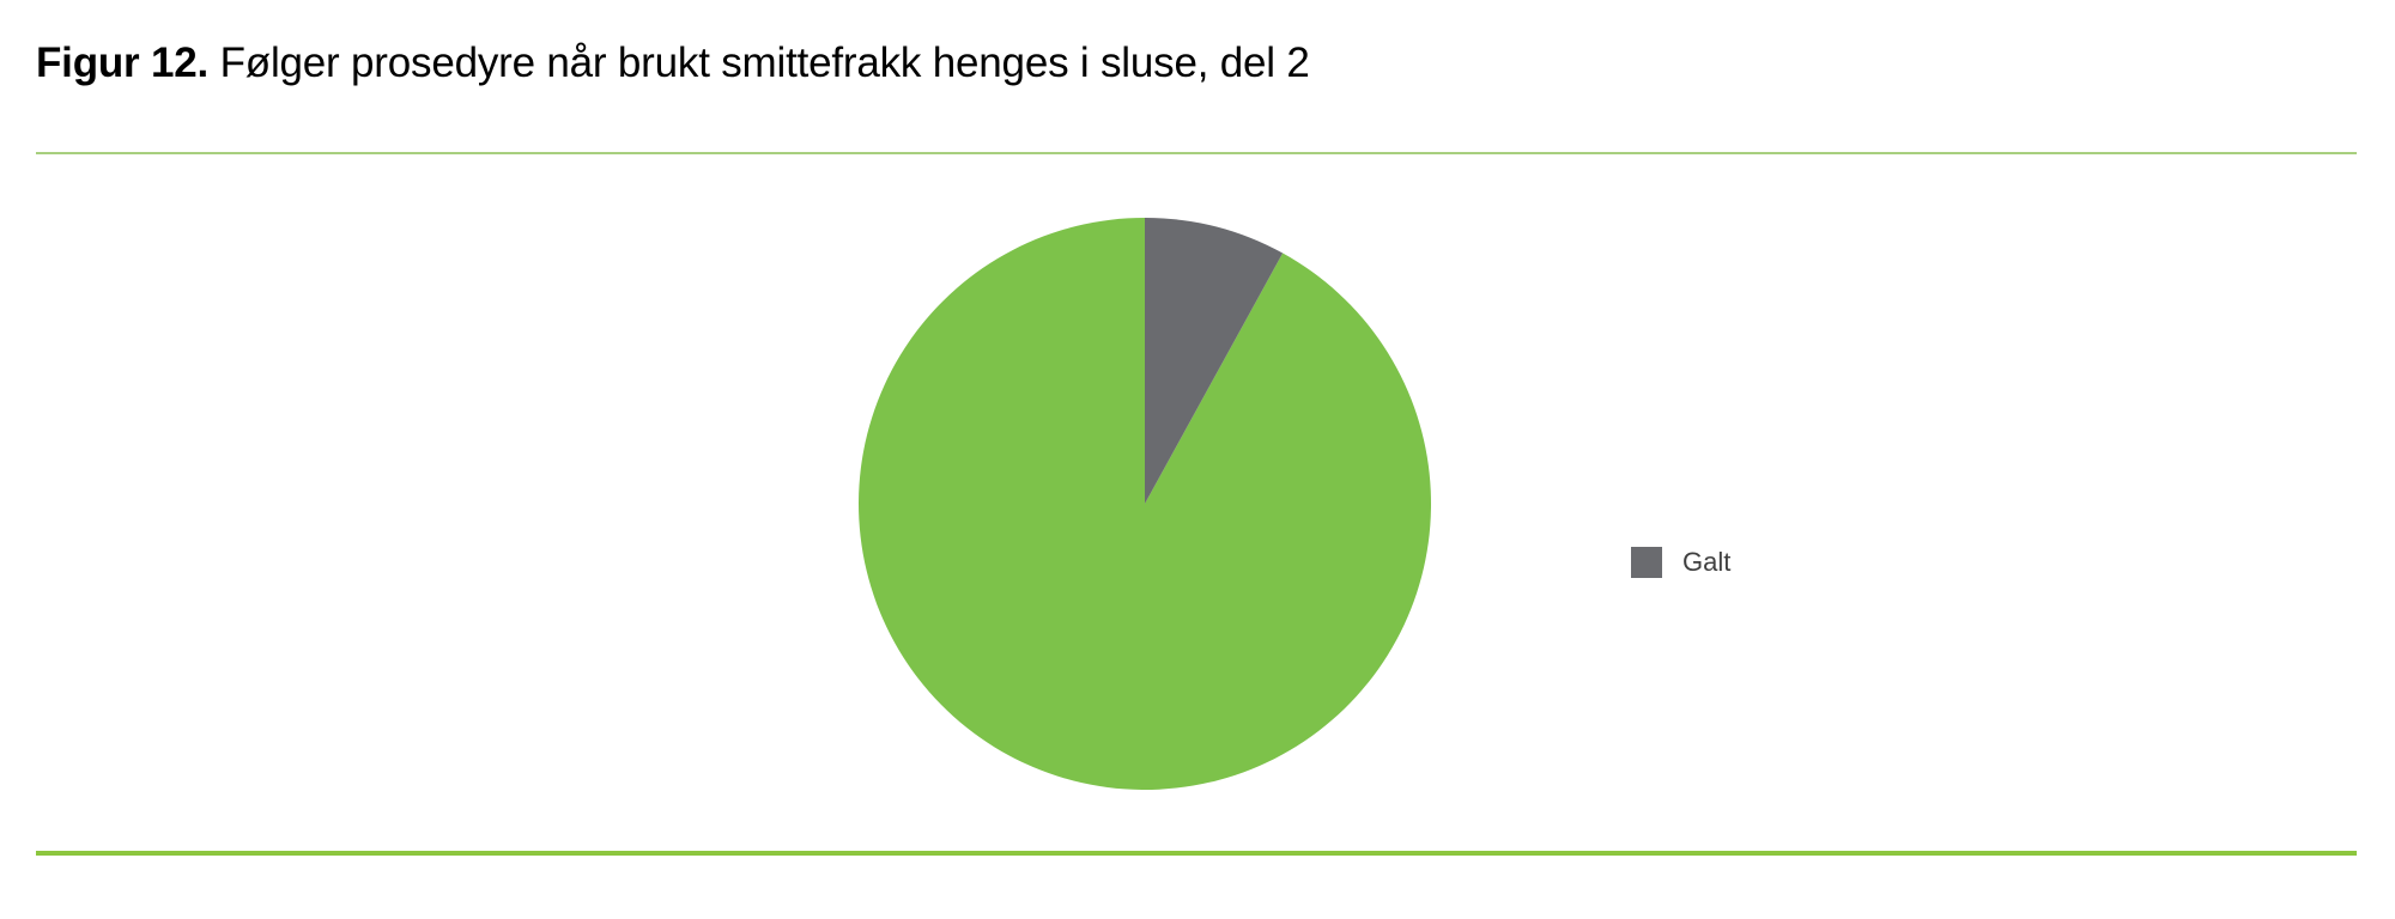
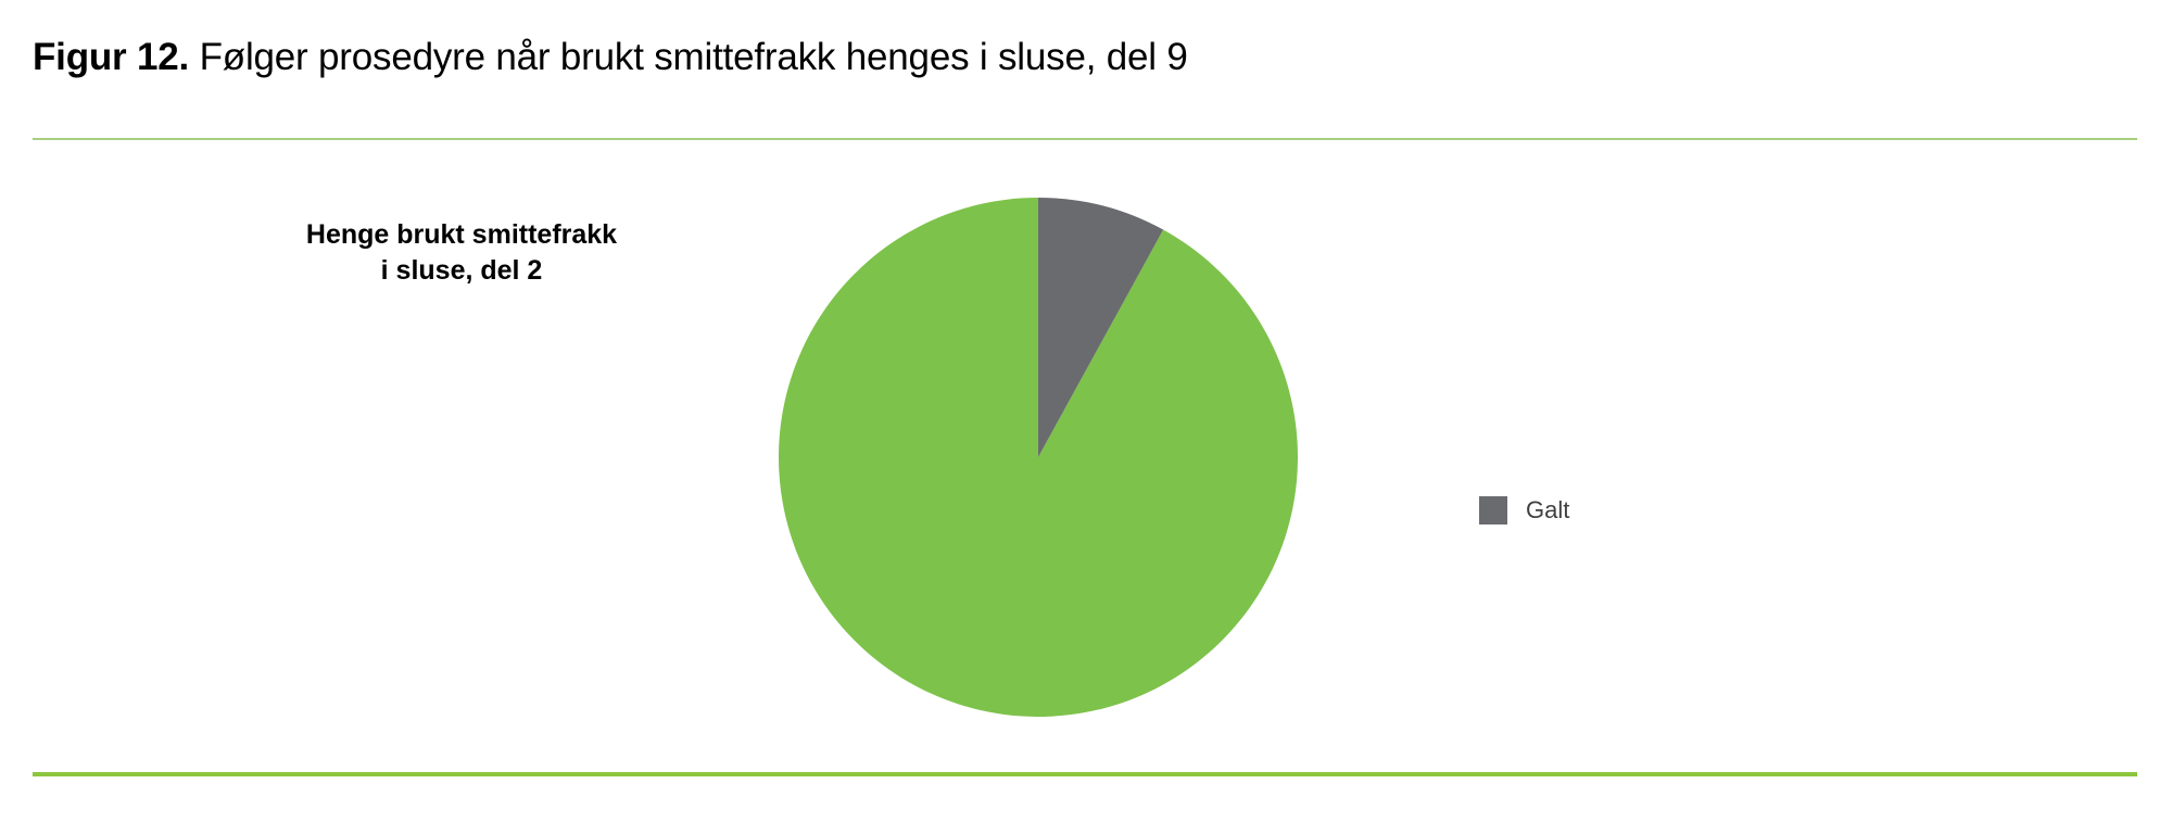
- Figur 12. Følger prosedyre når brukt smittefrakk henges i sluse, del 2
+ Figur 12. Følger prosedyre når brukt smittefrakk henges i sluse, del 9
+ Henge brukt smittefrakk
+ i sluse, del 2
  Galt
